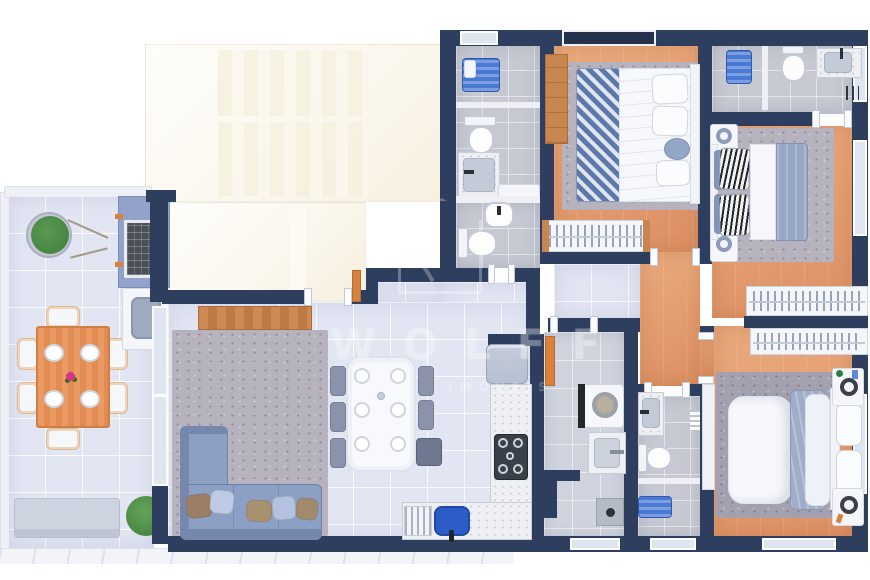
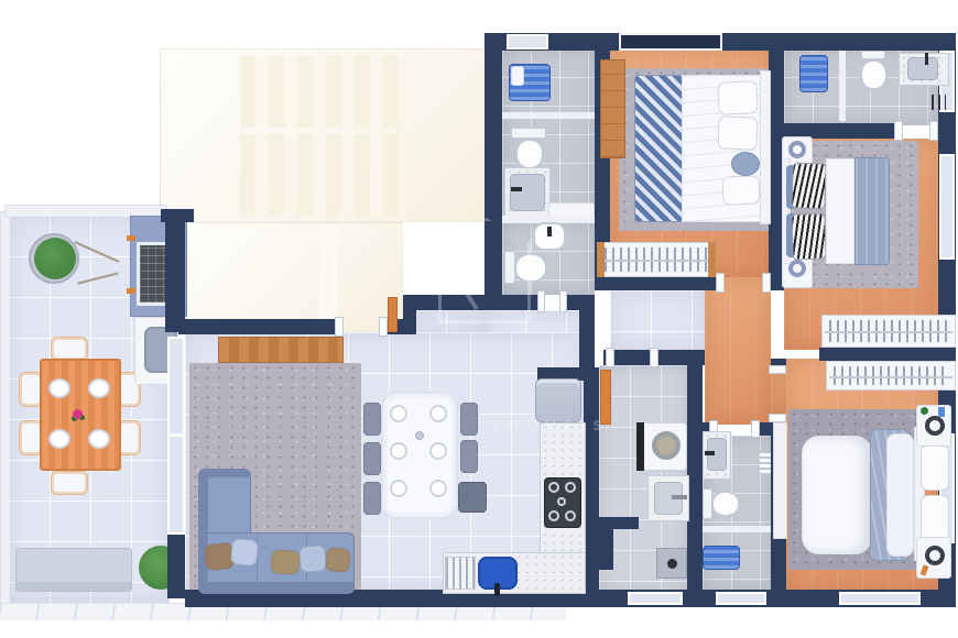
- WOLFF
  IMÓVEIS
